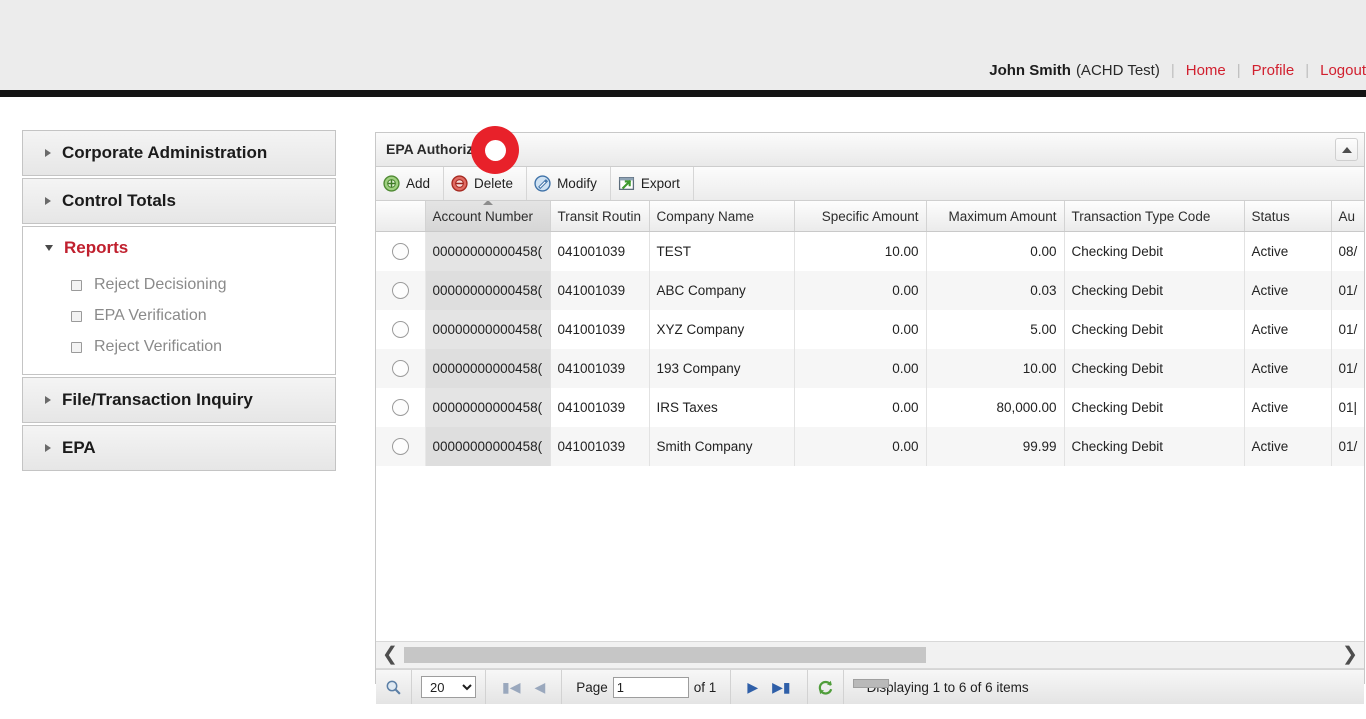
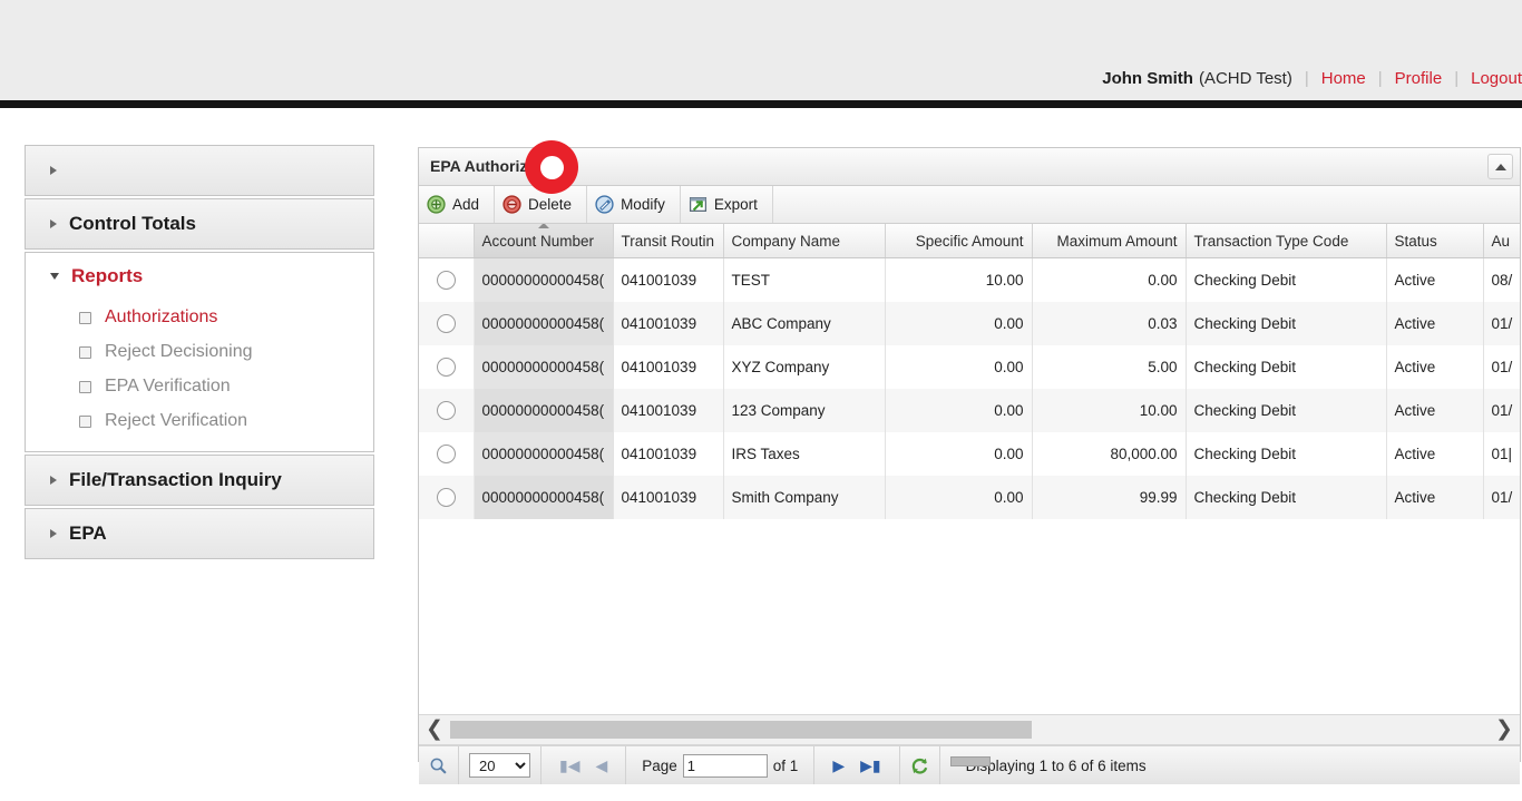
  John Smith
  (ACHD Test)
  |
  Home
  |
  Profile
  |
  Logout
- Corporate Administration
  Control Totals
  Reports
+ Authorizations
  Reject Decisioning
  EPA Verification
  Reject Verification
  File/Transaction Inquiry
  EPA
  Add
  Delete
  Modify
  Export
  	Account Number	Transit Routin	Company Name	Specific Amount	Maximum Amount	Transaction Type Code	Status	Au
  	00000000000458(	041001039	TEST	10.00	0.00	Checking Debit	Active	08/
  	00000000000458(	041001039	ABC Company	0.00	0.03	Checking Debit	Active	01/
  	00000000000458(	041001039	XYZ Company	0.00	5.00	Checking Debit	Active	01/
- 	00000000000458(	041001039	193 Company	0.00	10.00	Checking Debit	Active	01/
+ 	00000000000458(	041001039	123 Company	0.00	10.00	Checking Debit	Active	01/
  	00000000000458(	041001039	IRS Taxes	0.00	80,000.00	Checking Debit	Active	01|
  	00000000000458(	041001039	Smith Company	0.00	99.99	Checking Debit	Active	01/
  ❮
  ❯
  20
  ▮◀
  ◀
  Page
  1
  of 1
  ▶
  ▶▮
  playing 1 to 6 of 6 items
